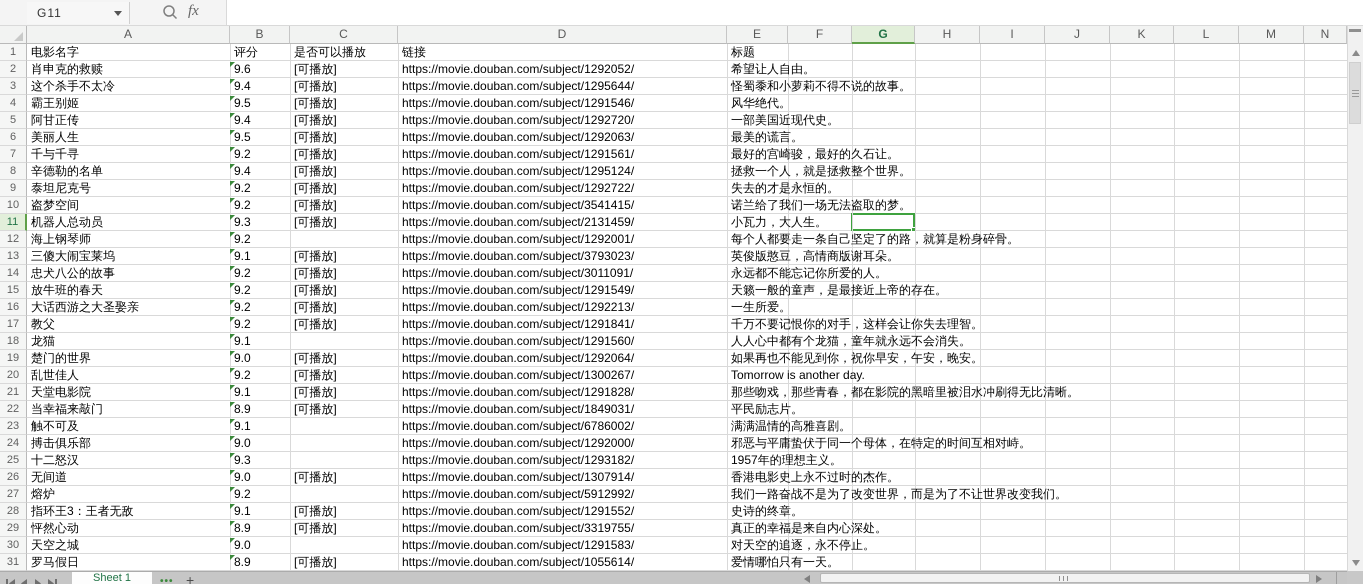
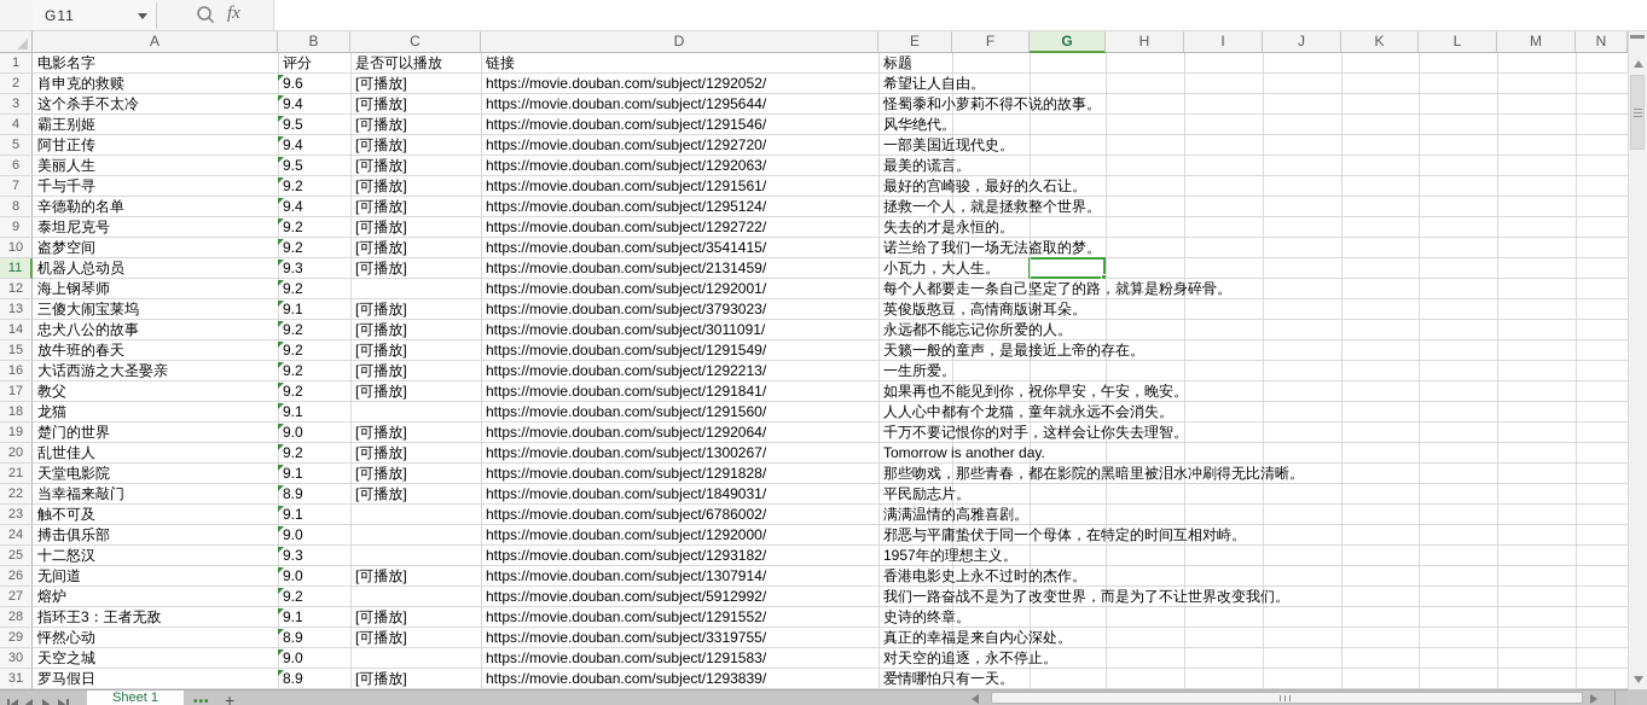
  G11
  fx
  Sheet 1
  •••
  +
  A
  B
  C
  D
  E
  F
  G
  H
  I
  J
  K
  L
  M
  N
  1
  电影名字
  评分
  是否可以播放
  链接
  标题
  2
  肖申克的救赎
  9.6
  [可播放]
  https://movie.douban.com/subject/1292052/
  希望让人自由。
  3
  这个杀手不太冷
  9.4
  [可播放]
  https://movie.douban.com/subject/1295644/
  怪蜀黍和小萝莉不得不说的故事。
  4
  霸王别姬
  9.5
  [可播放]
  https://movie.douban.com/subject/1291546/
  风华绝代。
  5
  阿甘正传
  9.4
  [可播放]
  https://movie.douban.com/subject/1292720/
  一部美国近现代史。
  6
  美丽人生
  9.5
  [可播放]
  https://movie.douban.com/subject/1292063/
  最美的谎言。
  7
  千与千寻
  9.2
  [可播放]
  https://movie.douban.com/subject/1291561/
  最好的宫崎骏，最好的久石让。
  8
  辛德勒的名单
  9.4
  [可播放]
  https://movie.douban.com/subject/1295124/
  拯救一个人，就是拯救整个世界。
  9
  泰坦尼克号
  9.2
  [可播放]
  https://movie.douban.com/subject/1292722/
  失去的才是永恒的。
  10
  盗梦空间
  9.2
  [可播放]
  https://movie.douban.com/subject/3541415/
  诺兰给了我们一场无法盗取的梦。
  11
  机器人总动员
  9.3
  [可播放]
  https://movie.douban.com/subject/2131459/
  小瓦力，大人生。
  12
  海上钢琴师
  9.2
  https://movie.douban.com/subject/1292001/
  每个人都要走一条自己坚定了的路，就算是粉身碎骨。
  13
  三傻大闹宝莱坞
  9.1
  [可播放]
  https://movie.douban.com/subject/3793023/
  英俊版憨豆，高情商版谢耳朵。
  14
  忠犬八公的故事
  9.2
  [可播放]
  https://movie.douban.com/subject/3011091/
  永远都不能忘记你所爱的人。
  15
  放牛班的春天
  9.2
  [可播放]
  https://movie.douban.com/subject/1291549/
  天籁一般的童声，是最接近上帝的存在。
  16
  大话西游之大圣娶亲
  9.2
  [可播放]
  https://movie.douban.com/subject/1292213/
  一生所爱。
  17
  教父
  9.2
  [可播放]
  https://movie.douban.com/subject/1291841/
- 千万不要记恨你的对手，这样会让你失去理智。
+ 如果再也不能见到你，祝你早安，午安，晚安。
  18
  龙猫
  9.1
  https://movie.douban.com/subject/1291560/
  人人心中都有个龙猫，童年就永远不会消失。
  19
  楚门的世界
  9.0
  [可播放]
  https://movie.douban.com/subject/1292064/
- 如果再也不能见到你，祝你早安，午安，晚安。
+ 千万不要记恨你的对手，这样会让你失去理智。
  20
  乱世佳人
  9.2
  [可播放]
  https://movie.douban.com/subject/1300267/
  Tomorrow is another day.
  21
  天堂电影院
  9.1
  [可播放]
  https://movie.douban.com/subject/1291828/
  那些吻戏，那些青春，都在影院的黑暗里被泪水冲刷得无比清晰。
  22
  当幸福来敲门
  8.9
  [可播放]
  https://movie.douban.com/subject/1849031/
  平民励志片。
  23
  触不可及
  9.1
  https://movie.douban.com/subject/6786002/
  满满温情的高雅喜剧。
  24
  搏击俱乐部
  9.0
  https://movie.douban.com/subject/1292000/
  邪恶与平庸蛰伏于同一个母体，在特定的时间互相对峙。
  25
  十二怒汉
  9.3
  https://movie.douban.com/subject/1293182/
  1957年的理想主义。
  26
  无间道
  9.0
  [可播放]
  https://movie.douban.com/subject/1307914/
  香港电影史上永不过时的杰作。
  27
  熔炉
  9.2
  https://movie.douban.com/subject/5912992/
  我们一路奋战不是为了改变世界，而是为了不让世界改变我们。
  28
  指环王3：王者无敌
  9.1
  [可播放]
  https://movie.douban.com/subject/1291552/
  史诗的终章。
  29
  怦然心动
  8.9
  [可播放]
  https://movie.douban.com/subject/3319755/
  真正的幸福是来自内心深处。
  30
  天空之城
  9.0
  https://movie.douban.com/subject/1291583/
  对天空的追逐，永不停止。
  31
  罗马假日
  8.9
  [可播放]
- https://movie.douban.com/subject/1055614/
+ https://movie.douban.com/subject/1293839/
  爱情哪怕只有一天。
